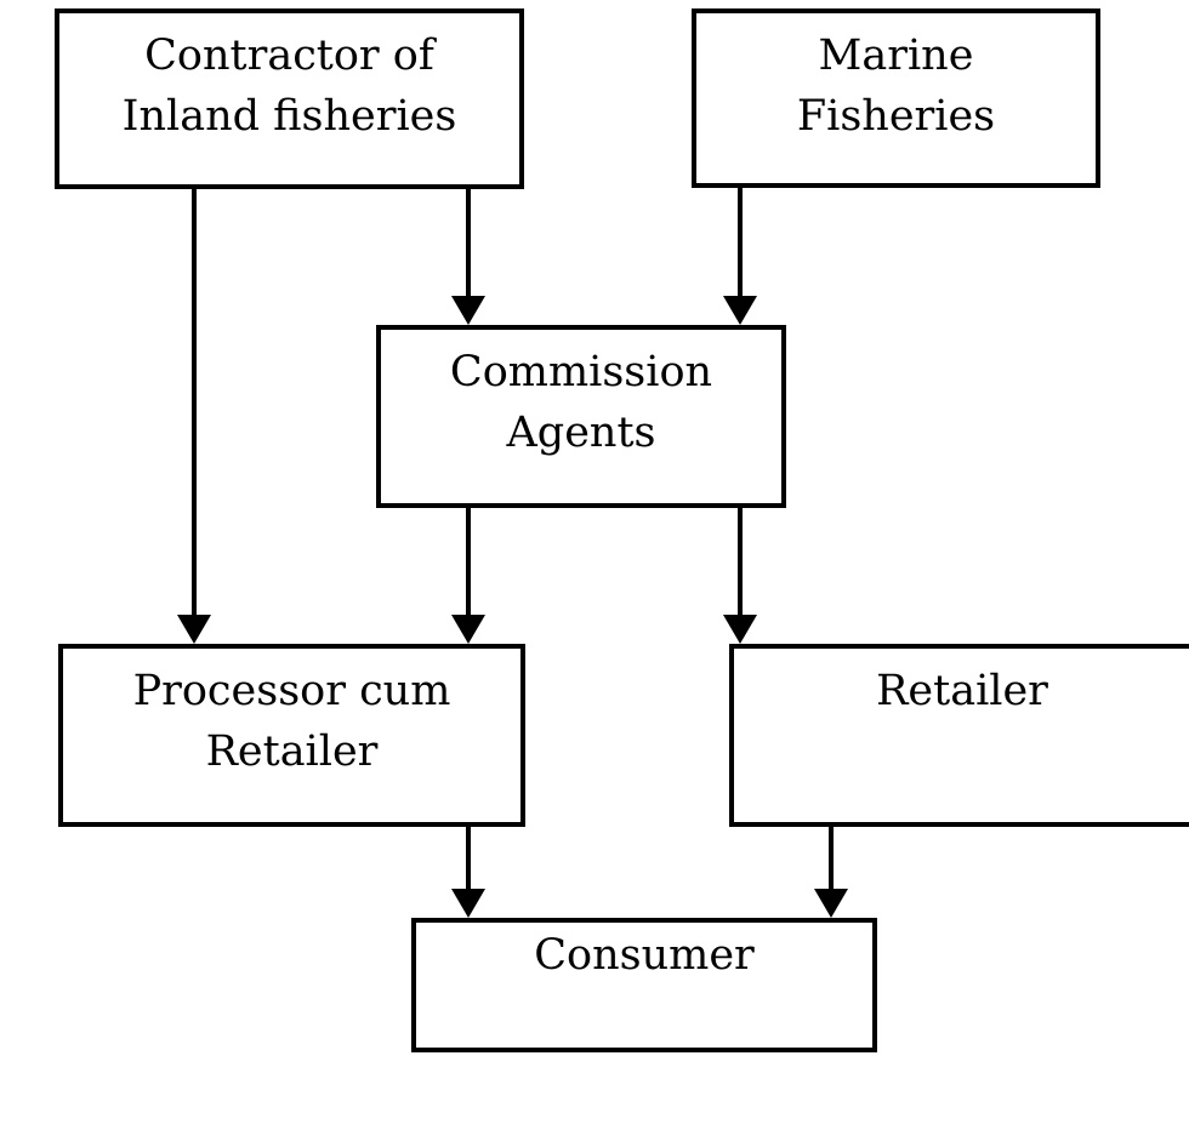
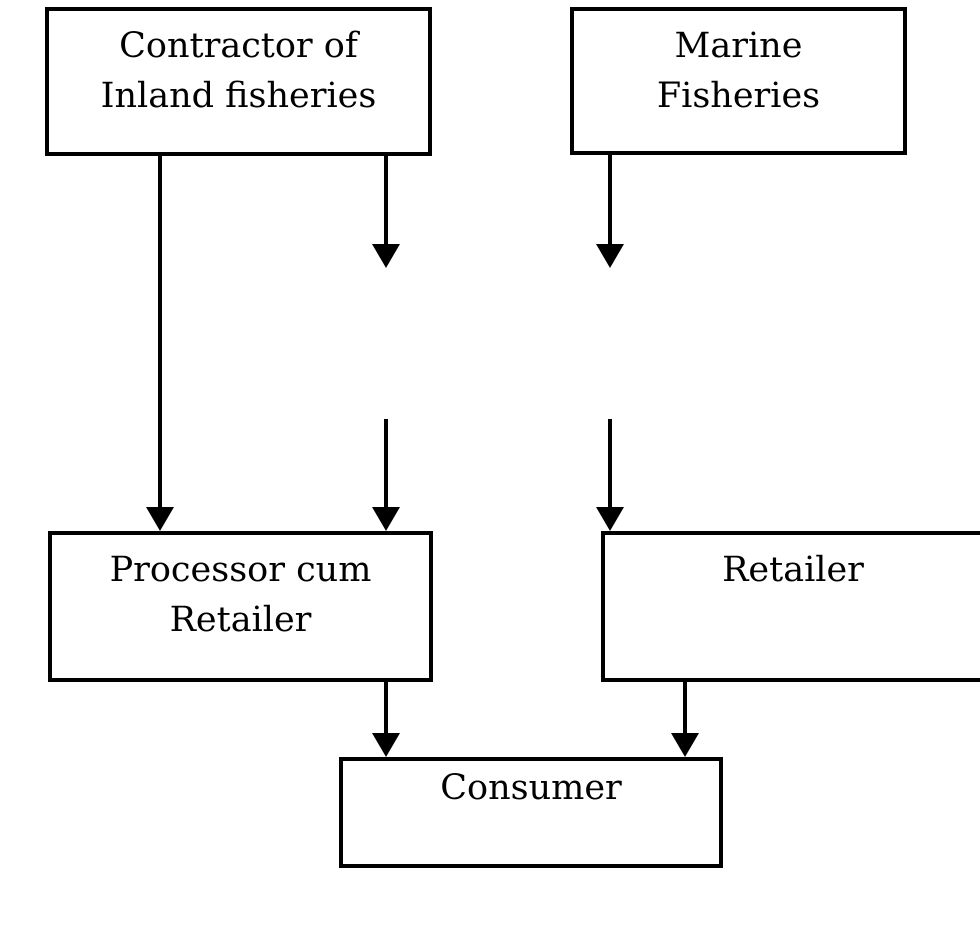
  Contractor of
  Inland fisheries
  Marine
  Fisheries
- Commission
- Agents
  Processor cum
  Retailer
  Retailer
  Consumer
